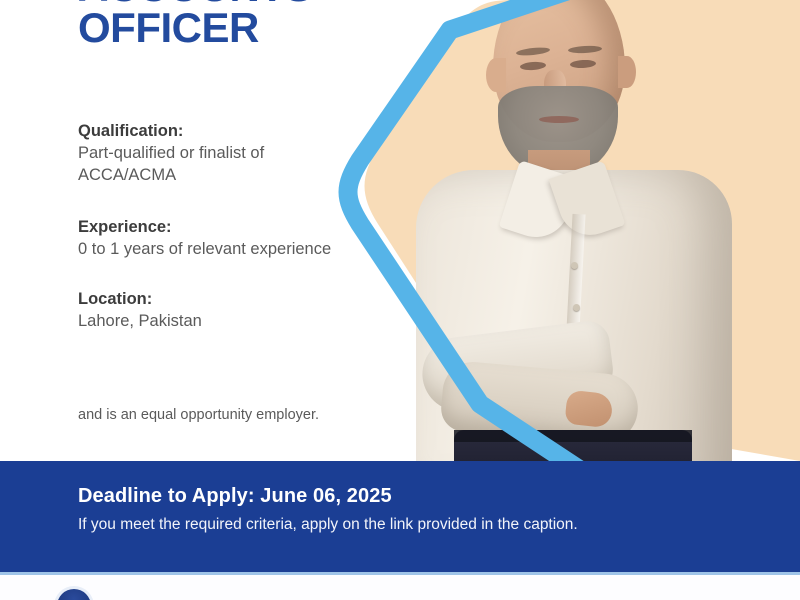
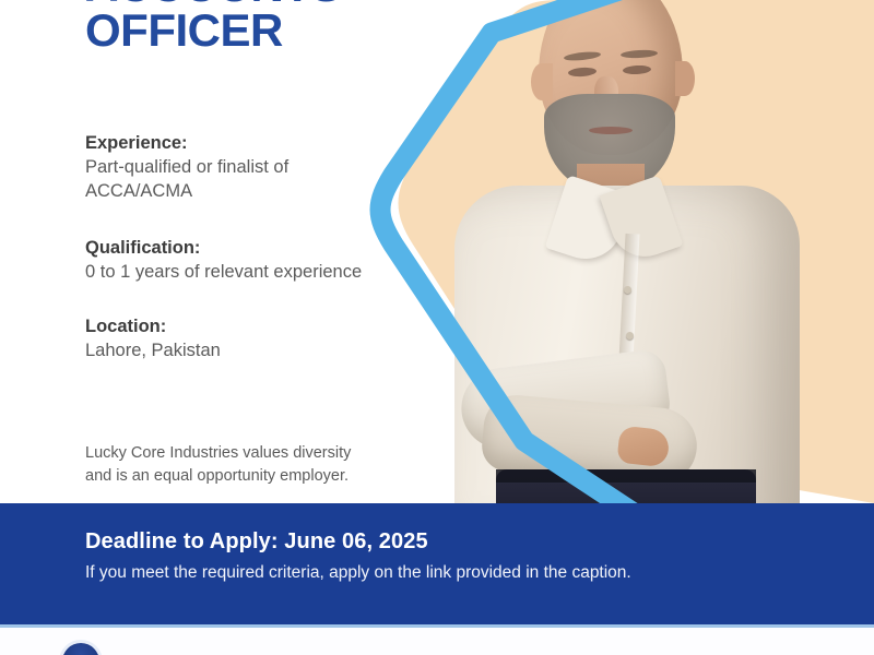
  OFFICER
- Qualification:
+ Experience:
  Part-qualified or finalist of
  ACCA/ACMA
- Experience:
+ Qualification:
  0 to 1 years of relevant experience
  Location:
  Lahore, Pakistan
+ Lucky Core Industries values diversity
  and is an equal opportunity employer.
  Deadline to Apply: June 06, 2025
  If you meet the required criteria, apply on the link provided in the caption.
